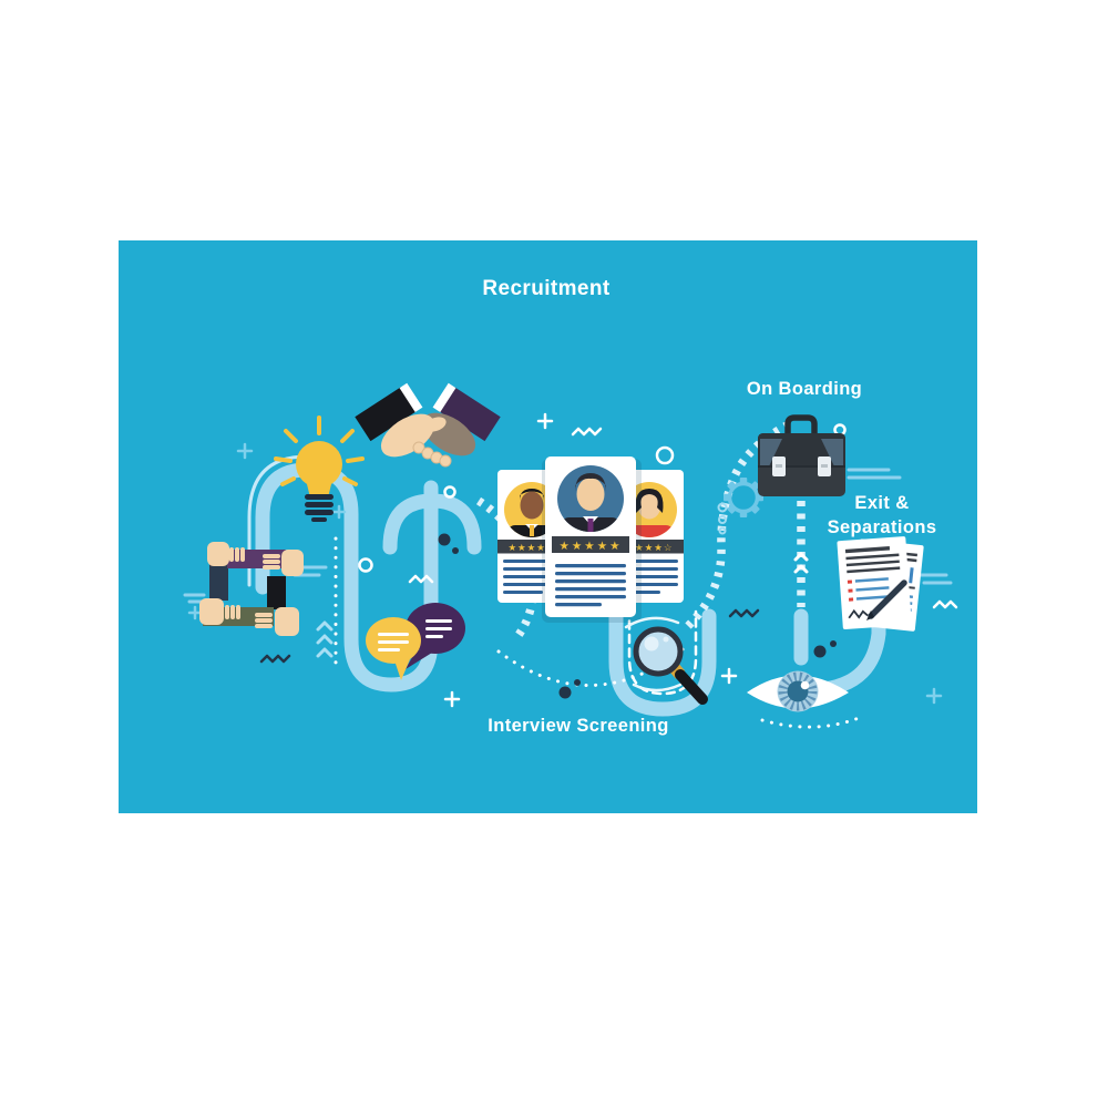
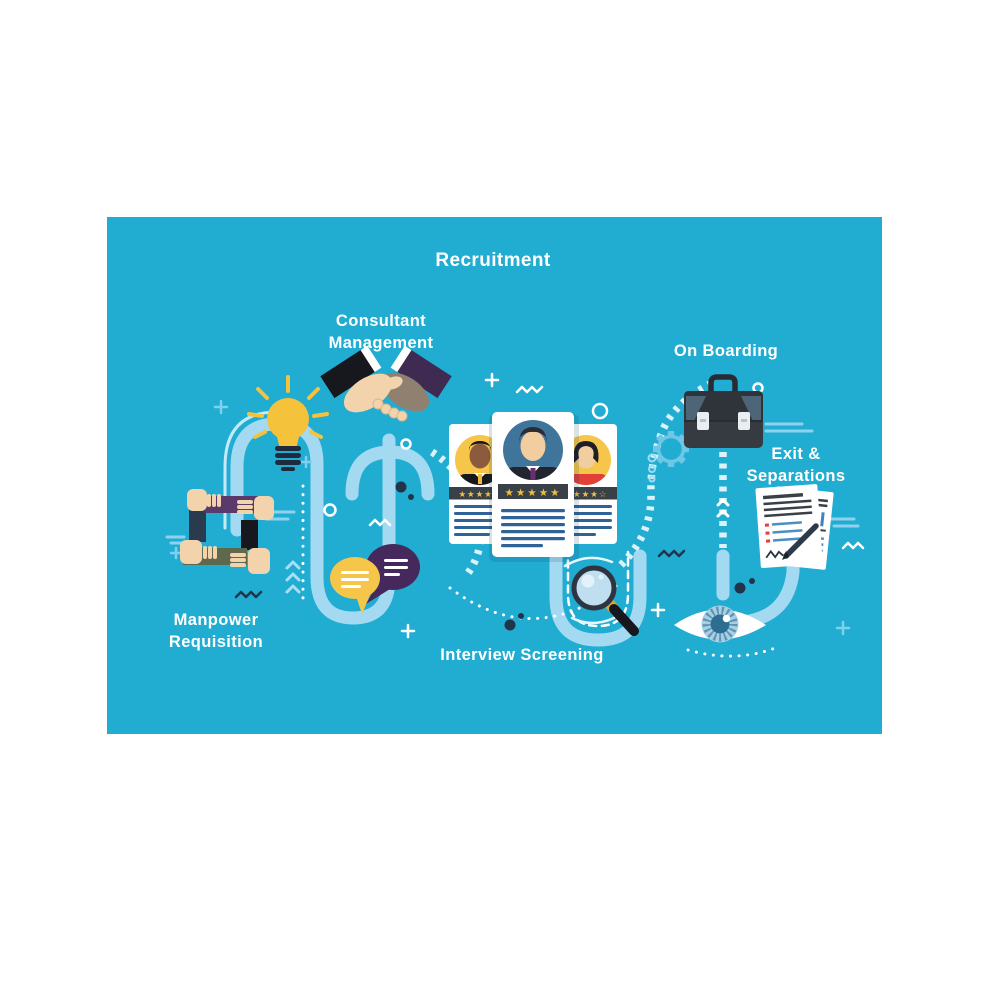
  ★★★★
  ★★★☆
  ★★★★★
  Recruitment
+ Manpower
+ Requisition
+ Consultant
+ Management
  Interview Screening
  On Boarding
  Exit &
  Separations
